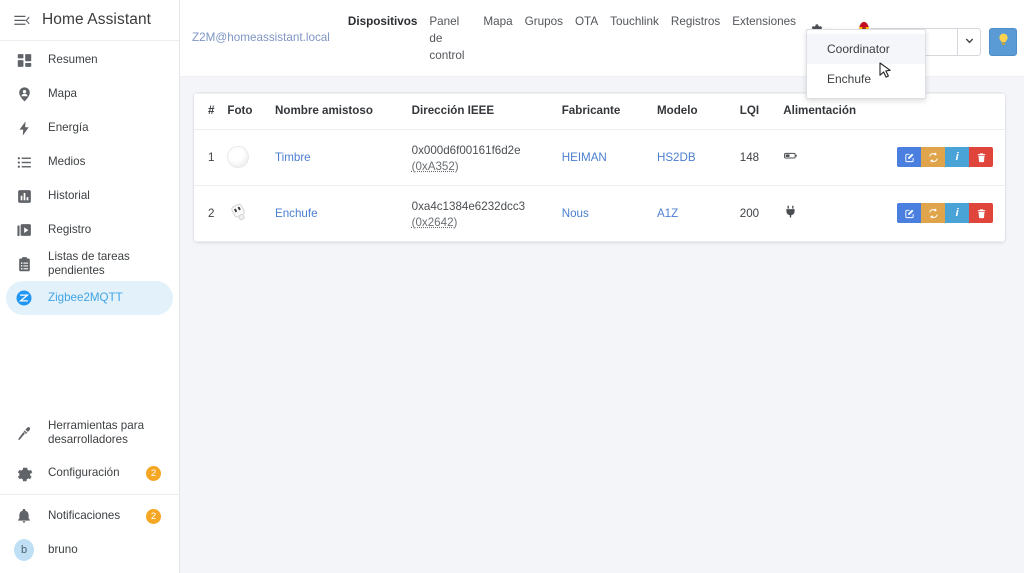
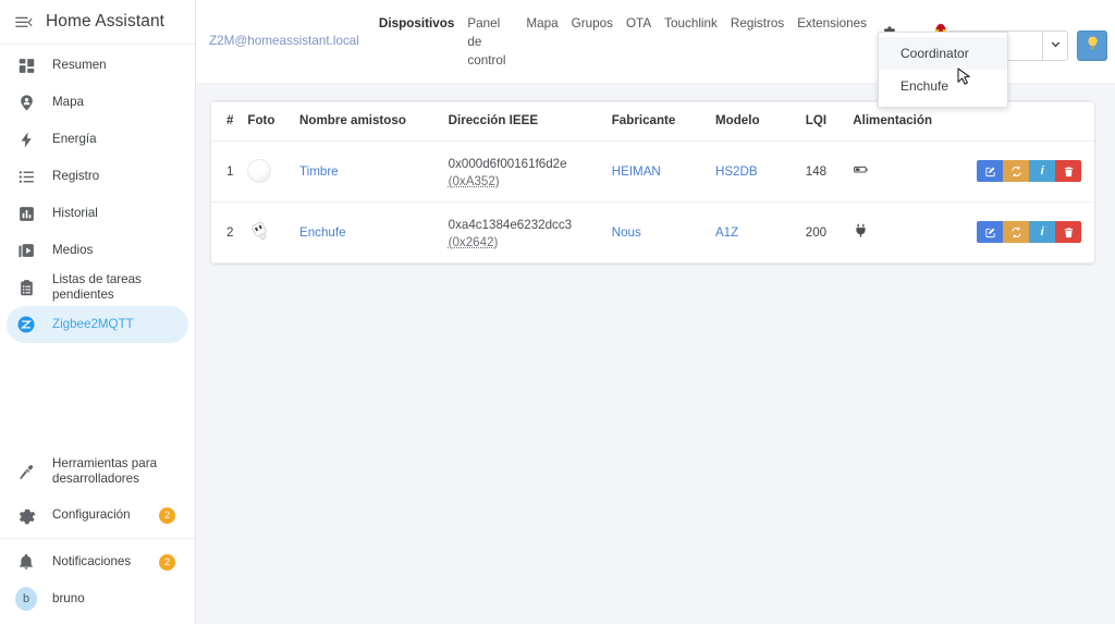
  Home Assistant
  Resumen
  Mapa
  Energía
- Medios
+ Registro
  Historial
- Registro
+ Medios
  Listas de tareas pendientes
  Zigbee2MQTT
  Herramientas para desarrolladores
  Configuración
  2
  Notificaciones
  2
  b
  bruno
  Z2M@homeassistant.local
  Dispositivos
  Panel de control
  Mapa
  Grupos
  OTA
  Touchlink
  Registros
  Extensiones
  #	Foto	Nombre amistoso	Dirección IEEE	Fabricante	Modelo	LQI	Alimentación
  1		Timbre	0x000d6f00161f6d2e (0xA352)	HEIMAN	HS2DB	148		i
  2		Enchufe	0xa4c1384e6232dcc3 (0x2642)	Nous	A1Z	200		i
  Coordinator
  Enchufe
